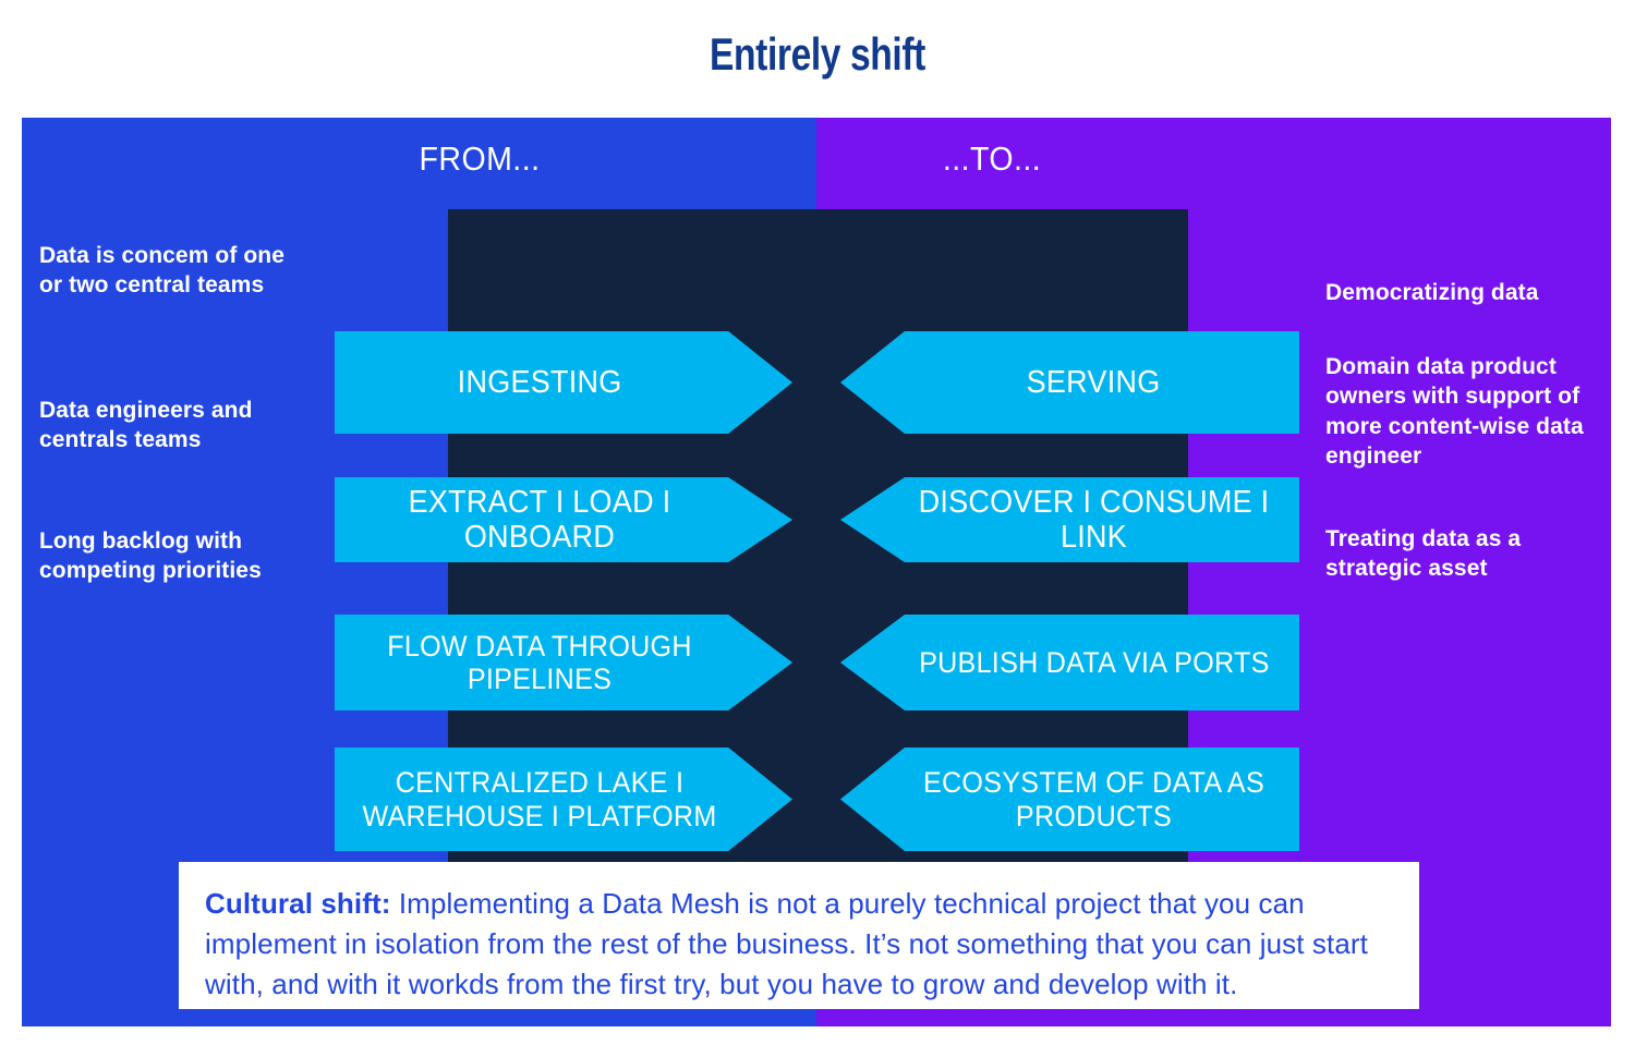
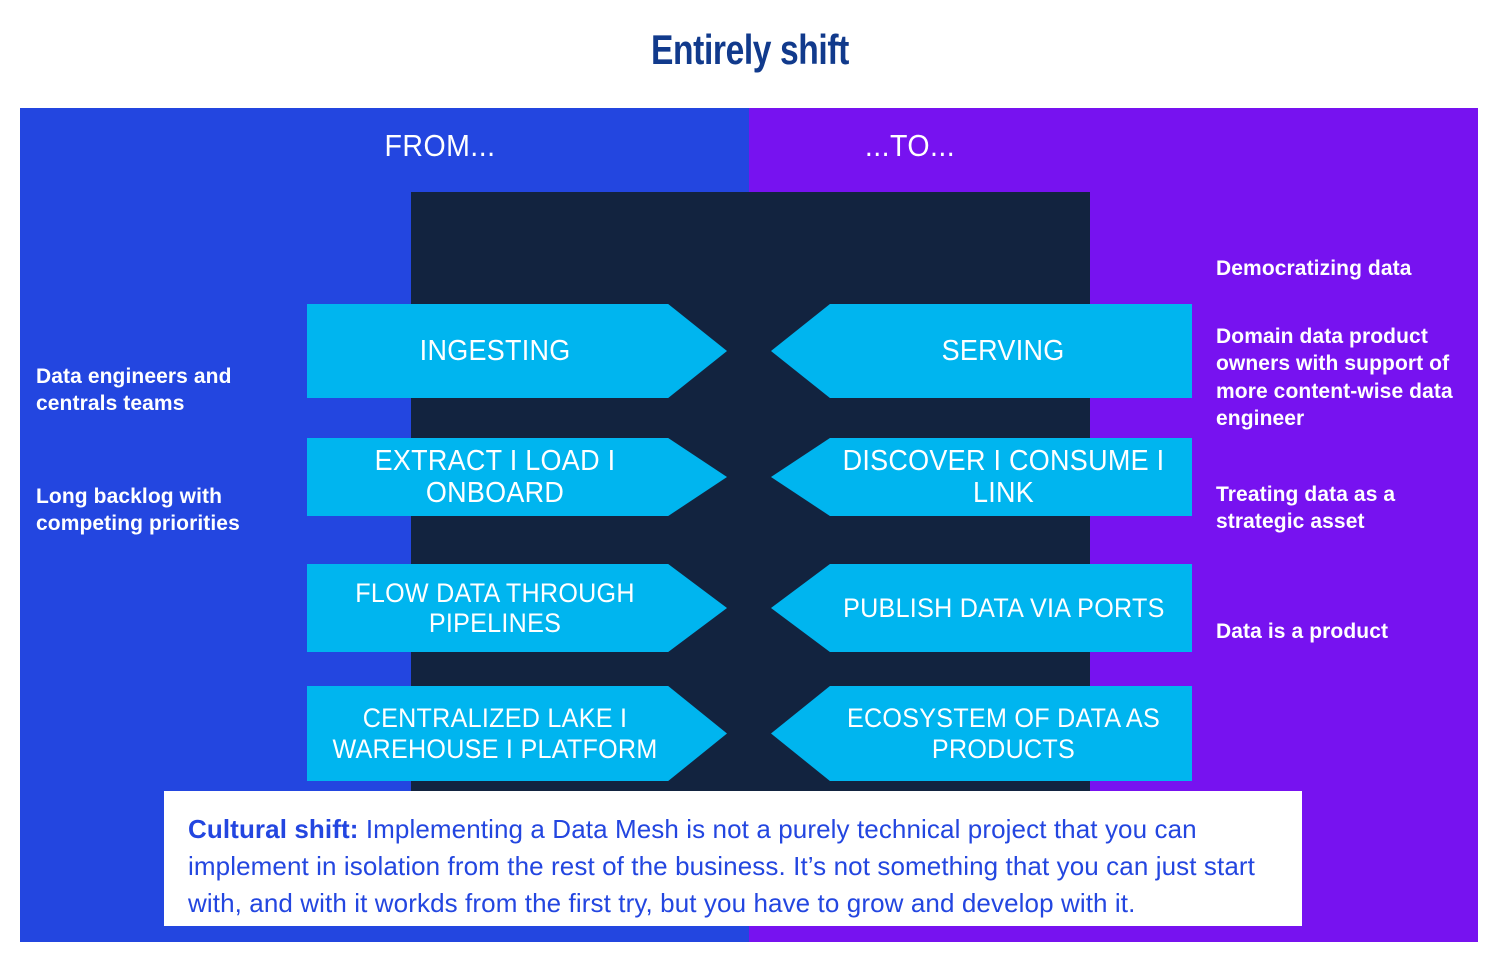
  Entirely shift
  FROM...
  ...TO...
  INGESTING
  SERVING
  EXTRACT I LOAD I ONBOARD
  DISCOVER I CONSUME I LINK
  FLOW DATA THROUGH PIPELINES
  PUBLISH DATA VIA PORTS
  CENTRALIZED LAKE I WAREHOUSE I PLATFORM
  ECOSYSTEM OF DATA AS PRODUCTS
- Data is concem of one or two central teams
  Data engineers and centrals teams
  Long backlog with competing priorities
  Democratizing data
  Domain data product owners with support of more content-wise data engineer
  Treating data as a strategic asset
+ Data is a product
  Cultural shift: Implementing a Data Mesh is not a purely technical project that you can implement in isolation from the rest of the business. It’s not something that you can just start with, and with it workds from the first try, but you have to grow and develop with it.
